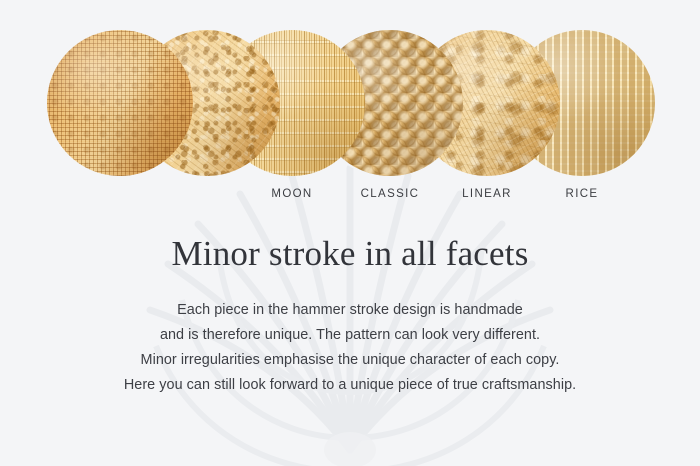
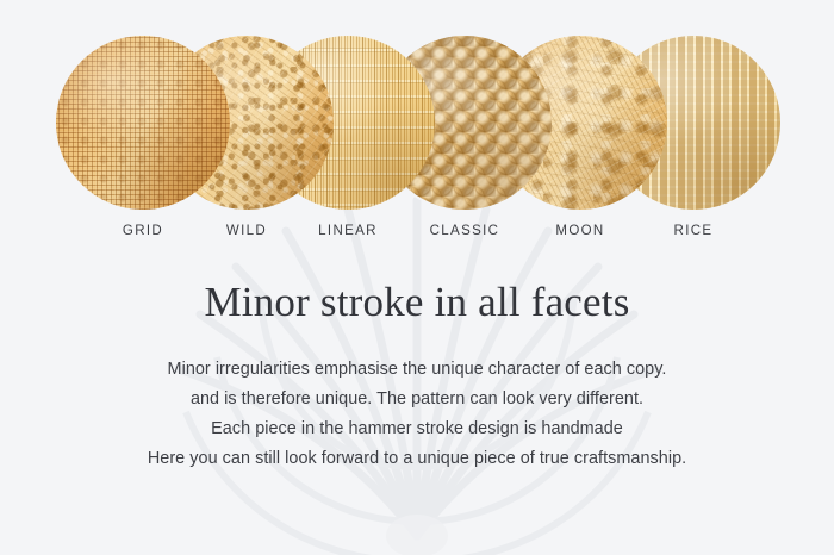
+ GRID
+ WILD
- MOON
+ LINEAR
  CLASSIC
- LINEAR
+ MOON
  RICE
  Minor stroke in all facets
- Each piece in the hammer stroke design is handmade
+ Minor irregularities emphasise the unique character of each copy.
  and is therefore unique. The pattern can look very different.
- Minor irregularities emphasise the unique character of each copy.
+ Each piece in the hammer stroke design is handmade
  Here you can still look forward to a unique piece of true craftsmanship.
